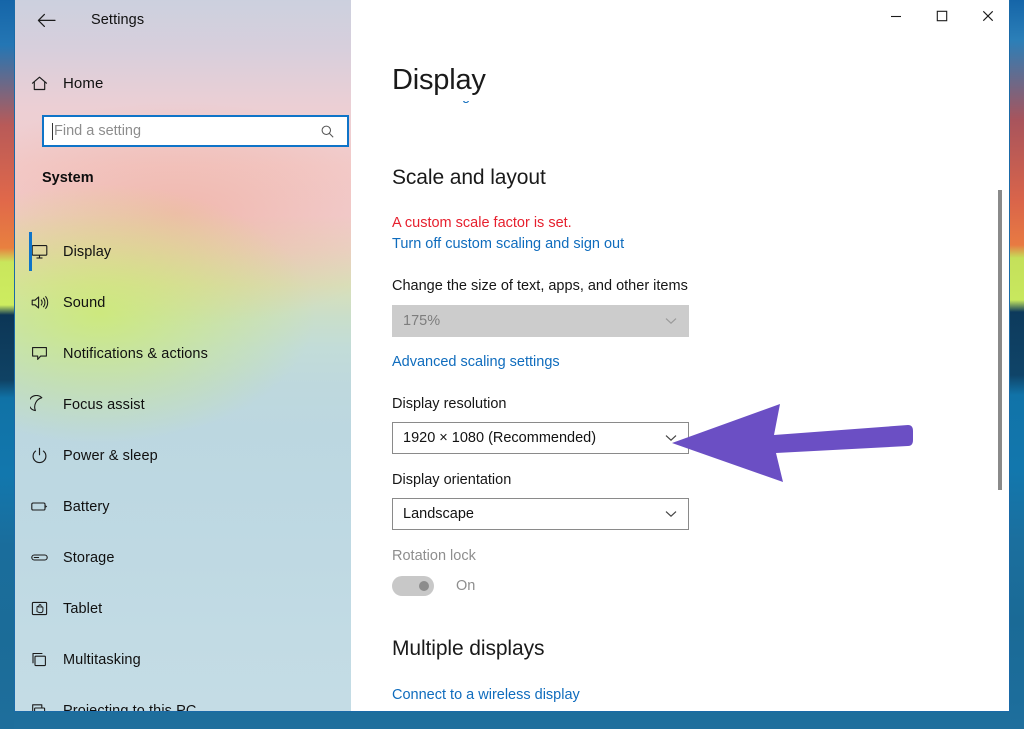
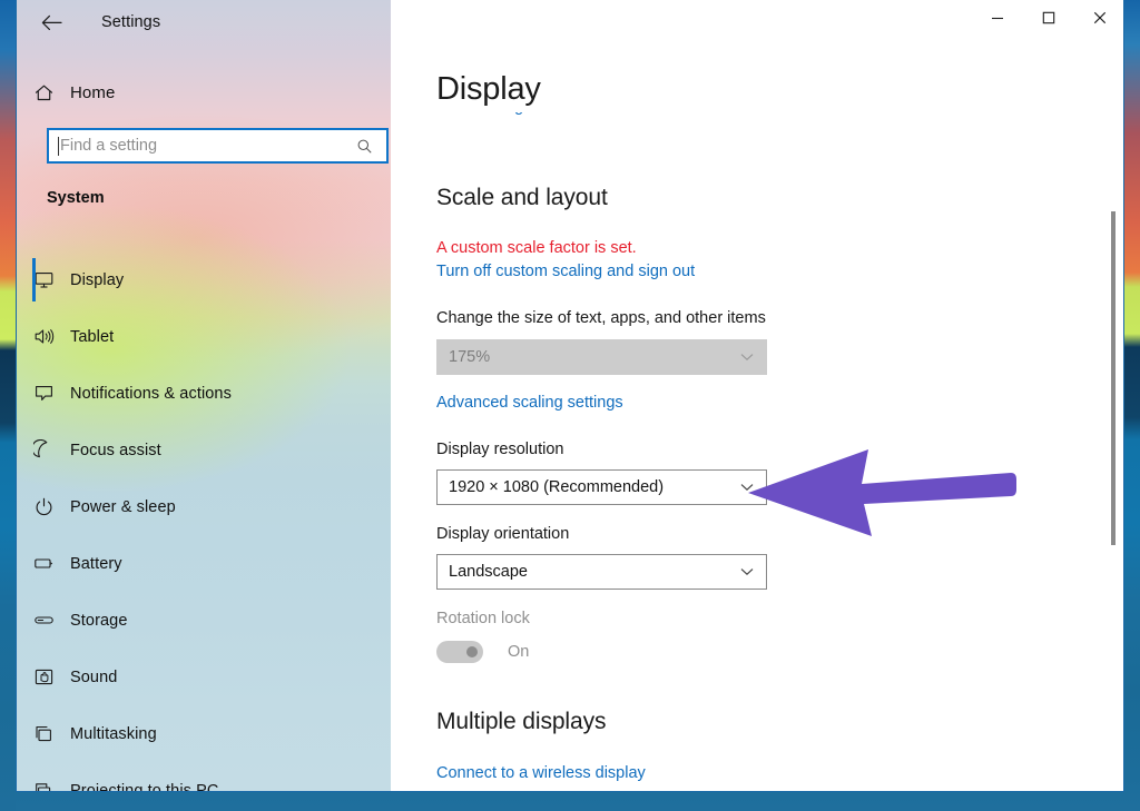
  Home
  Find a setting
  System
  Display
- Sound
+ Tablet
  Notifications & actions
  Focus assist
  Power & sleep
  Battery
  Storage
- Tablet
+ Sound
  Multitasking
  Projecting to this PC
  Display
  Scale and layout
  A custom scale factor is set.
  Turn off custom scaling and sign out
  Change the size of text, apps, and other items
  175%
  Advanced scaling settings
  Display resolution
  1920 × 1080 (Recommended)
  Display orientation
  Landscape
  Rotation lock
  On
  Multiple displays
  Connect to a wireless display
  Settings
